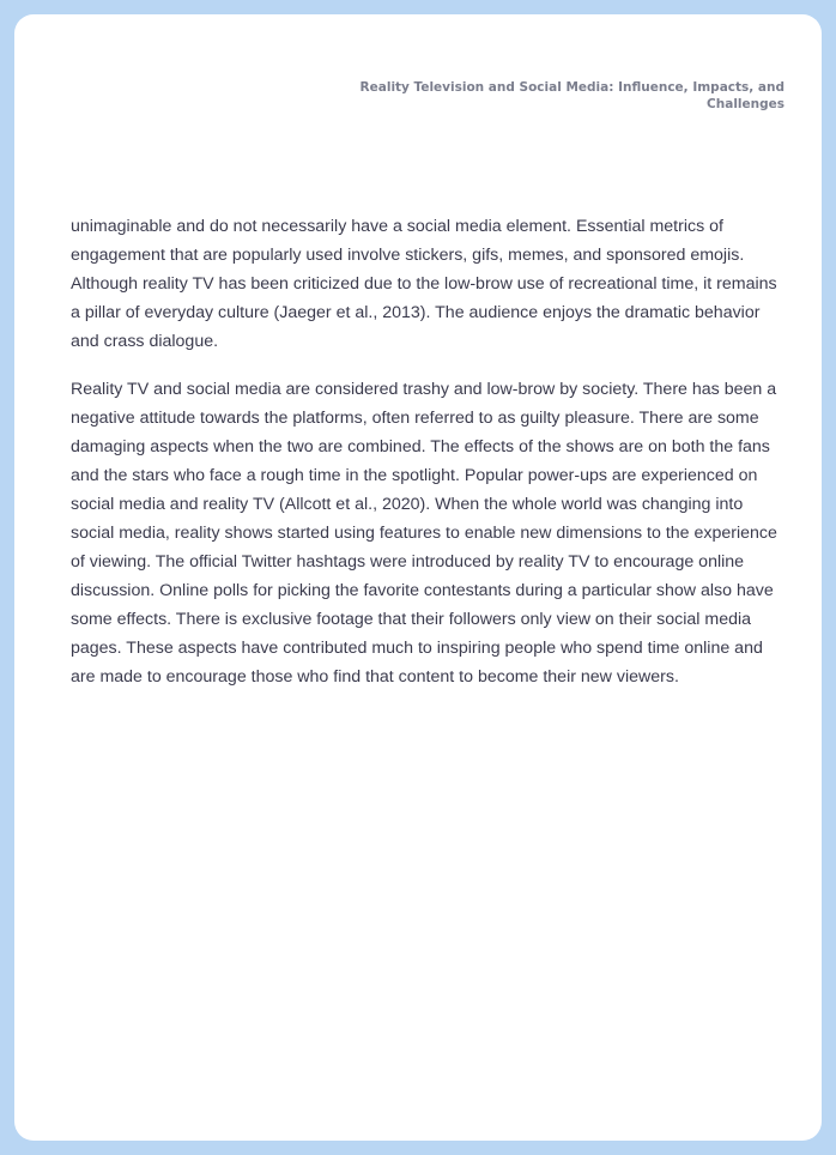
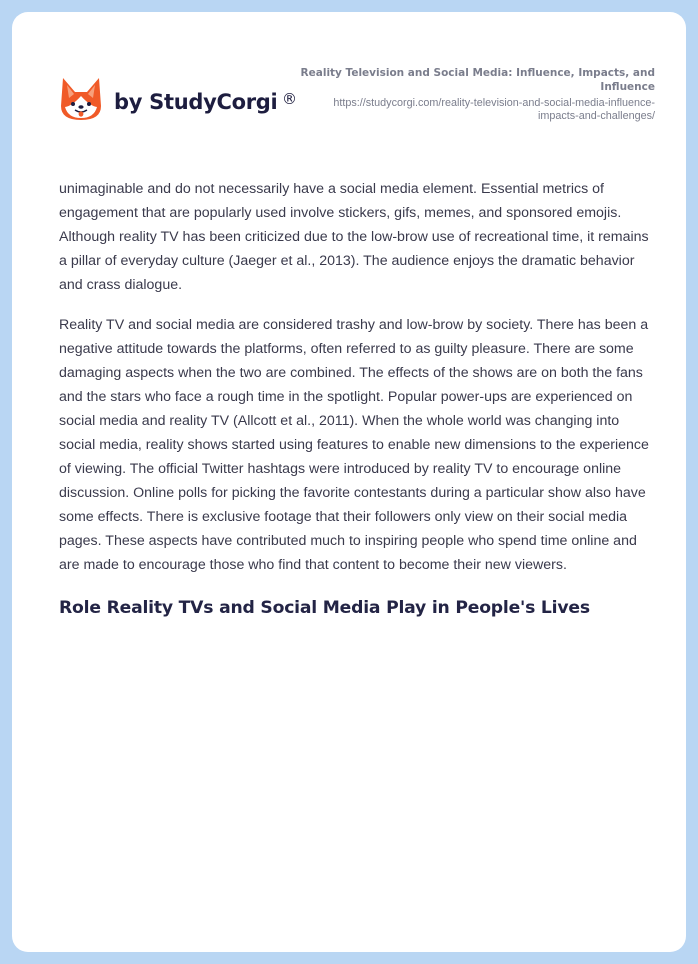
+ by StudyCorgi
+ ®
- Reality Television and Social Media: Influence, Impacts, and Challenges
+ Reality Television and Social Media: Influence, Impacts, and Influence
+ https://studycorgi.com/reality-television-and-social-media-influence-impacts-and-challenges/
  unimaginable and do not necessarily have a social media element. Essential metrics of engagement that are popularly used involve stickers, gifs, memes, and sponsored emojis. Although reality TV has been criticized due to the low-brow use of recreational time, it remains a pillar of everyday culture (Jaeger et al., 2013). The audience enjoys the dramatic behavior and crass dialogue.
- Reality TV and social media are considered trashy and low-brow by society. There has been a negative attitude towards the platforms, often referred to as guilty pleasure. There are some damaging aspects when the two are combined. The effects of the shows are on both the fans and the stars who face a rough time in the spotlight. Popular power-ups are experienced on social media and reality TV (Allcott et al., 2020). When the whole world was changing into social media, reality shows started using features to enable new dimensions to the experience of viewing. The official Twitter hashtags were introduced by reality TV to encourage online discussion. Online polls for picking the favorite contestants during a particular show also have some effects. There is exclusive footage that their followers only view on their social media pages. These aspects have contributed much to inspiring people who spend time online and are made to encourage those who find that content to become their new viewers.
+ Reality TV and social media are considered trashy and low-brow by society. There has been a negative attitude towards the platforms, often referred to as guilty pleasure. There are some damaging aspects when the two are combined. The effects of the shows are on both the fans and the stars who face a rough time in the spotlight. Popular power-ups are experienced on social media and reality TV (Allcott et al., 2011). When the whole world was changing into social media, reality shows started using features to enable new dimensions to the experience of viewing. The official Twitter hashtags were introduced by reality TV to encourage online discussion. Online polls for picking the favorite contestants during a particular show also have some effects. There is exclusive footage that their followers only view on their social media pages. These aspects have contributed much to inspiring people who spend time online and are made to encourage those who find that content to become their new viewers.
+ Role Reality TVs and Social Media Play in People's Lives
